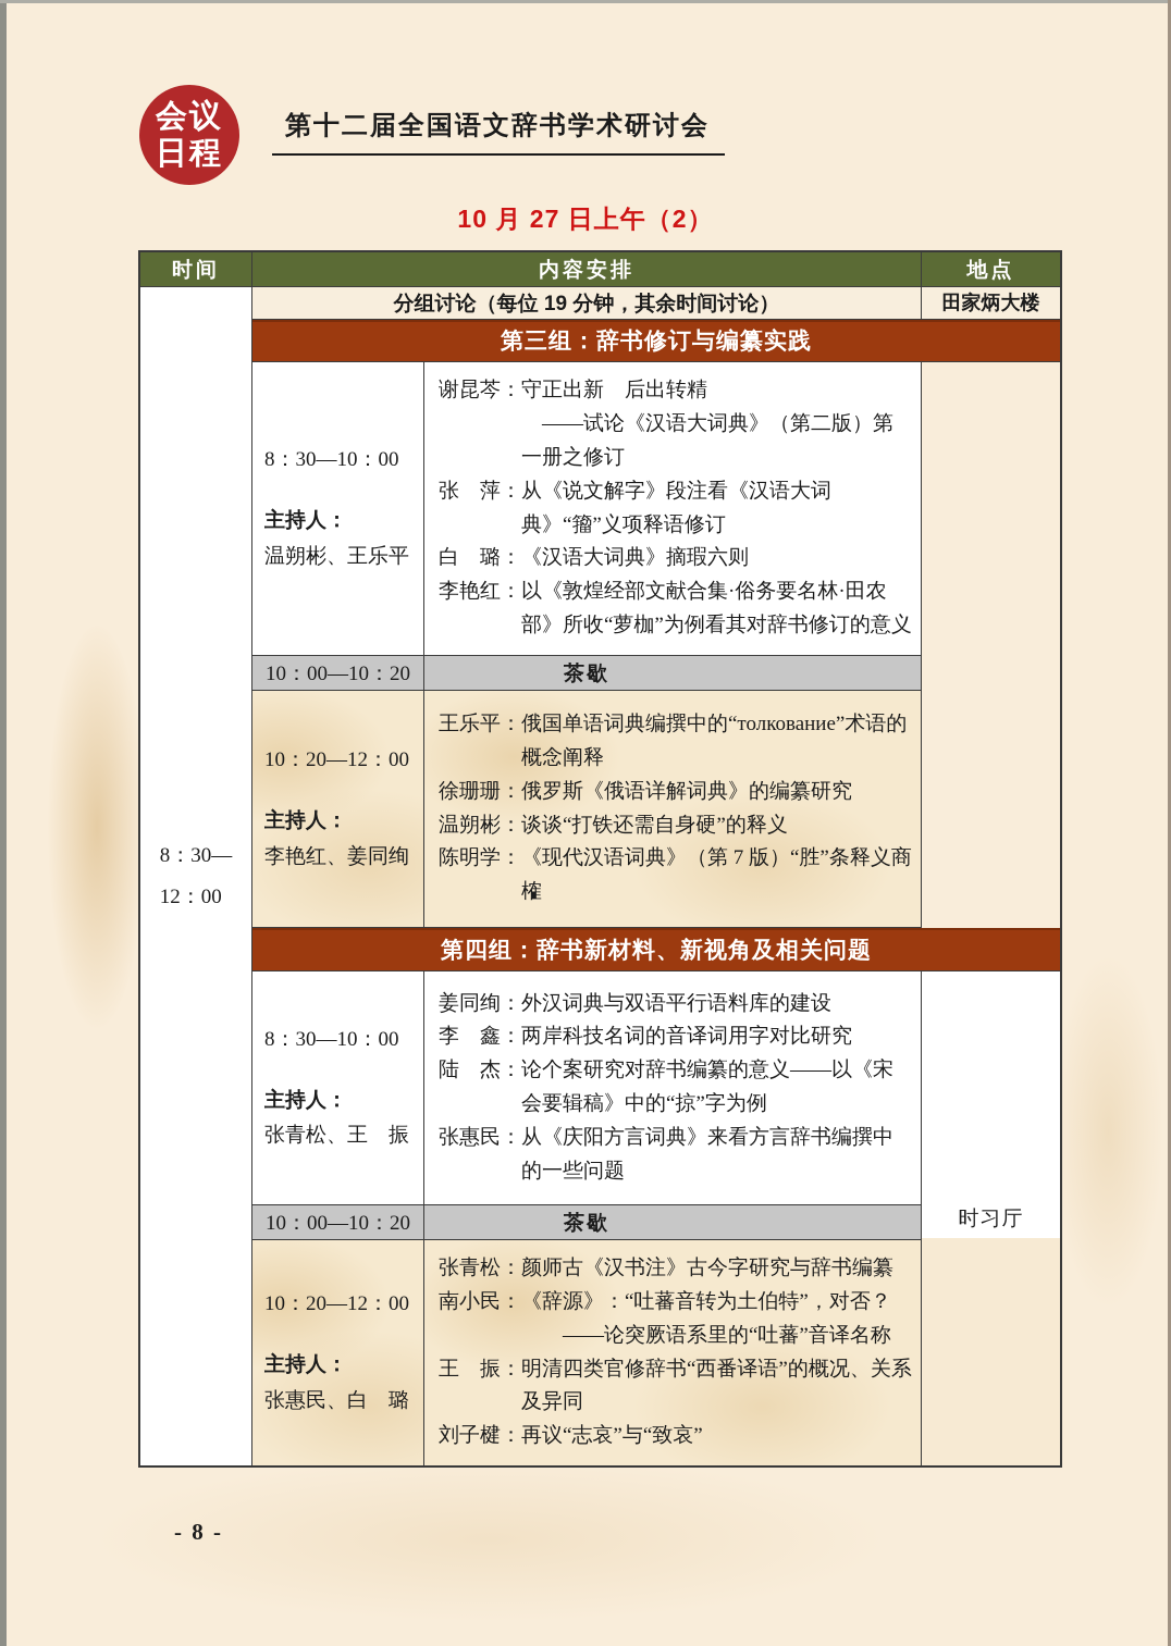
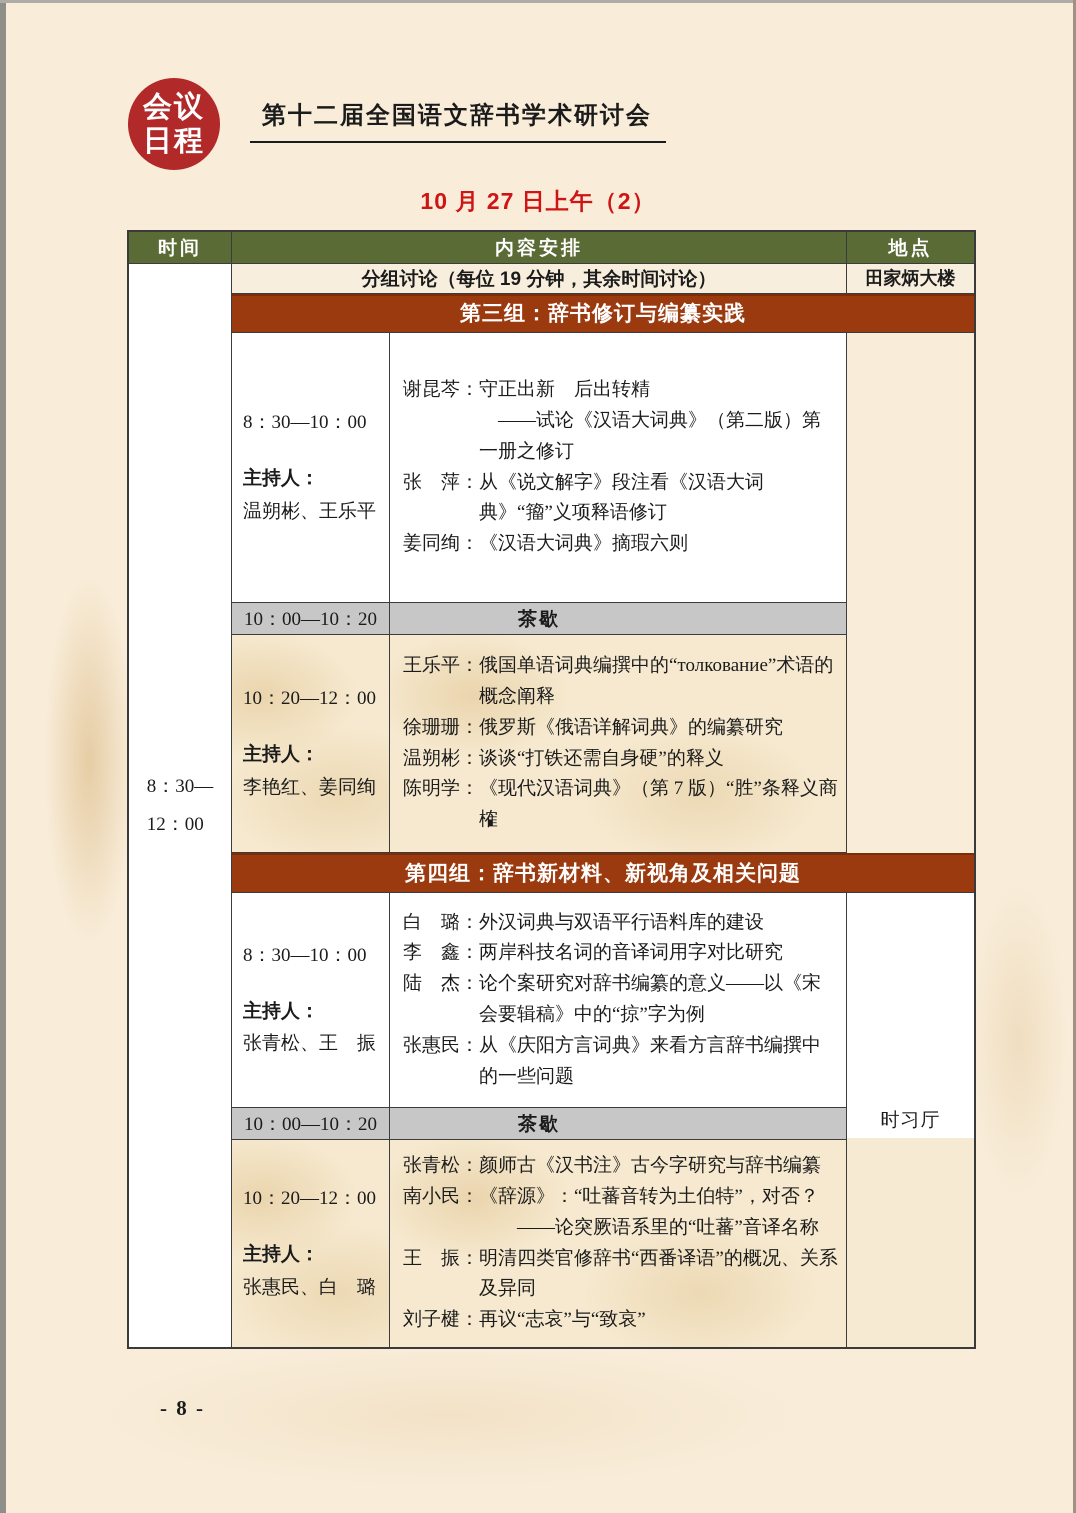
  会议
  日程
  第十二届全国语文辞书学术研讨会
  10 月 27 日上午（2）
  时间
  内容安排
  地点
  8：30—
  12：00
  分组讨论（每位 19 分钟，其余时间讨论）
  田家炳大楼
  第三组：辞书修订与编纂实践
  8：30—10：00
  主持人：
  温朔彬、王乐平
  谢昆芩：
  守正出新 后出转精
  ——试论《汉语大词典》（第二版）第一册之修订
  张 萍：
  从《说文解字》段注看《汉语大词典》“籀”义项释语修订
- 白 璐：
+ 姜同绚：
  《汉语大词典》摘瑕六则
- 李艳红：
- 以《敦煌经部文献合集·俗务要名林·田农部》所收“萝枷”为例看其对辞书修订的意义
  10：00—10：20
  茶歇
  10：20—12：00
  主持人：
  李艳红、姜同绚
  王乐平：
  俄国单语词典编撰中的“толкование”术语的概念阐释
  徐珊珊：
  俄罗斯《俄语详解词典》的编纂研究
  温朔彬：
  谈谈“打铁还需自身硬”的释义
  陈明学：
  《现代汉语词典》（第 7 版）“胜”条释义商榷
  第四组：辞书新材料、新视角及相关问题
  8：30—10：00
  主持人：
  张青松、王 振
- 姜同绚：
+ 白 璐：
  外汉词典与双语平行语料库的建设
  李 鑫：
  两岸科技名词的音译词用字对比研究
  陆 杰：
  论个案研究对辞书编纂的意义——以《宋会要辑稿》中的“掠”字为例
  张惠民：
  从《庆阳方言词典》来看方言辞书编撰中的一些问题
  时习厅
  10：00—10：20
  茶歇
  10：20—12：00
  主持人：
  张惠民、白 璐
  张青松：
  颜师古《汉书注》古今字研究与辞书编纂
  南小民：
  《辞源》：“吐蕃音转为土伯特”，对否？
  ——论突厥语系里的“吐蕃”音译名称
  王 振：
  明清四类官修辞书“西番译语”的概况、关系及异同
  刘子楗：
  再议“志哀”与“致哀”
  - 8 -
